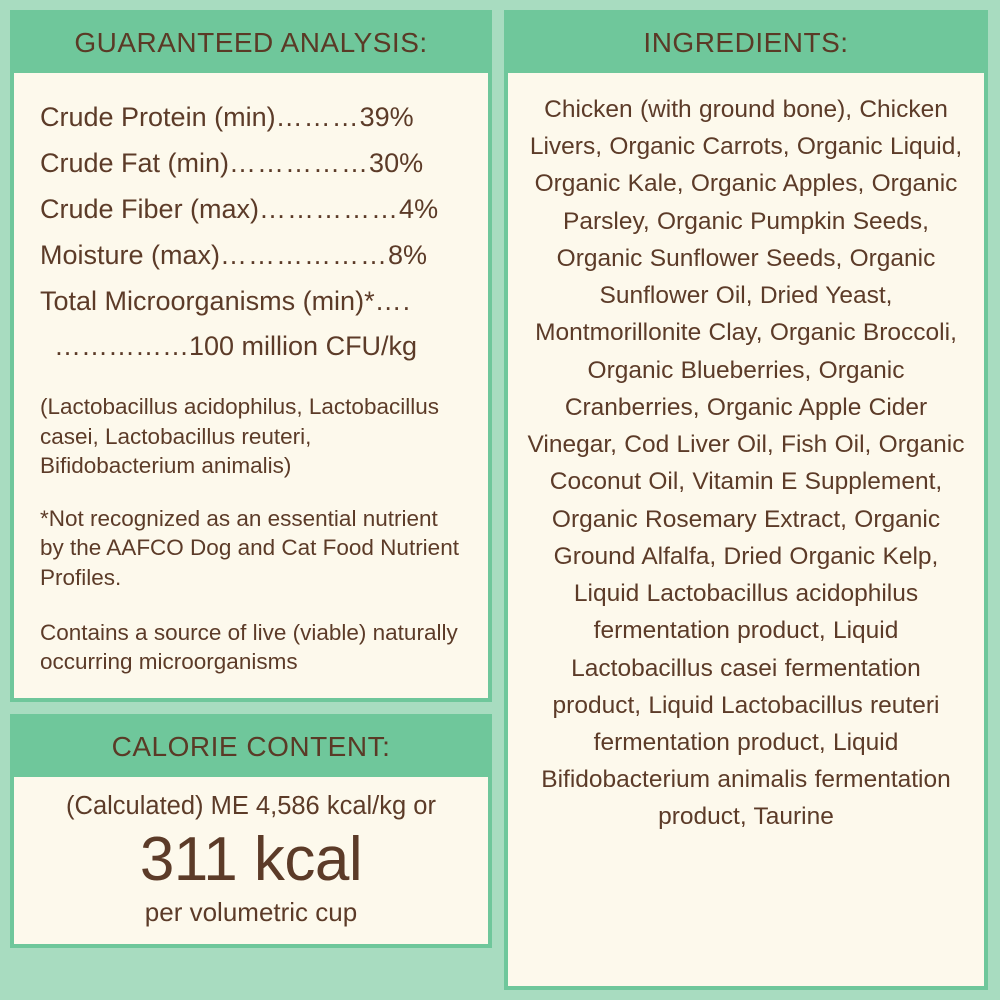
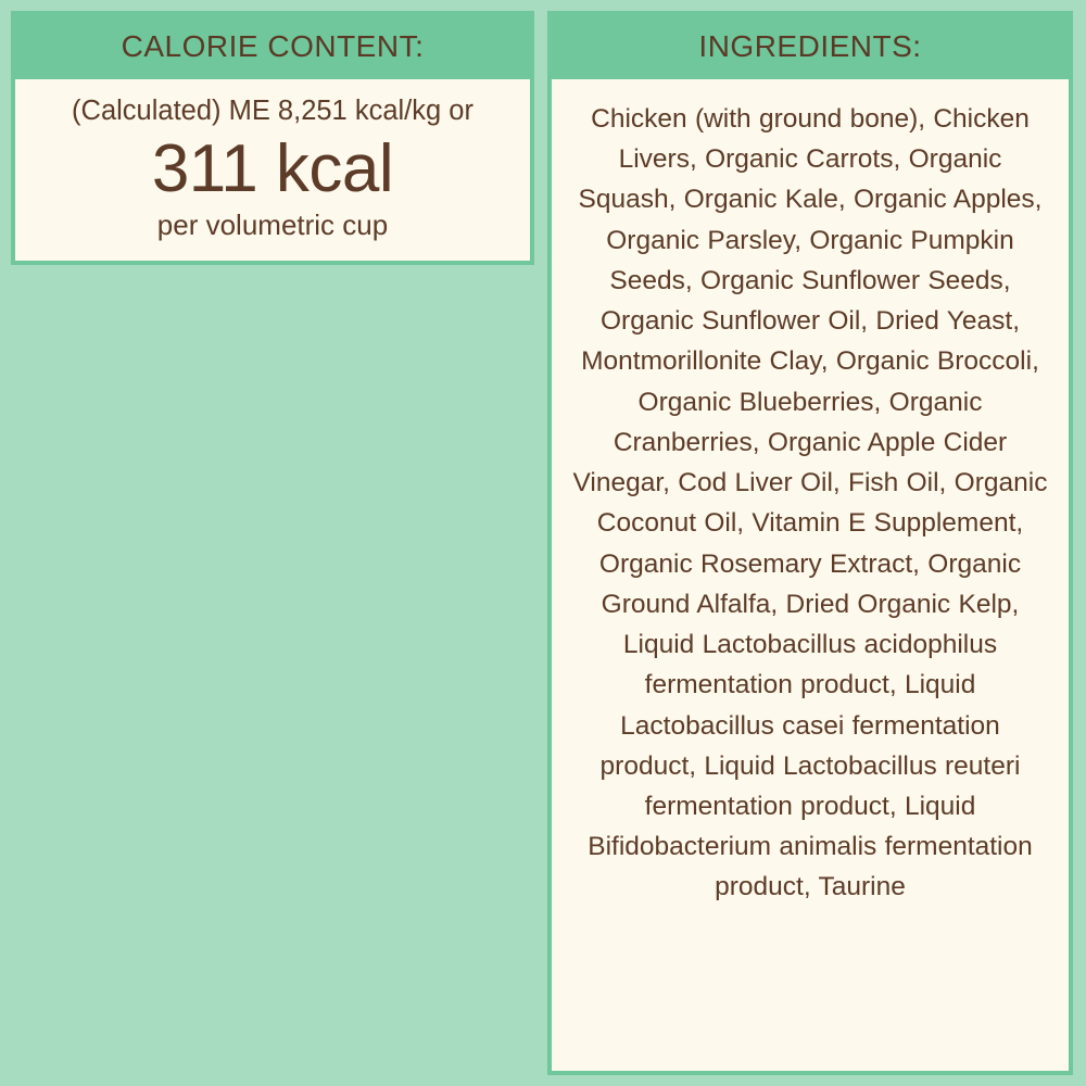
- GUARANTEED ANALYSIS:
- Crude Protein (min)………39%
- Crude Fat (min)……………30%
- Crude Fiber (max)……………4%
- Moisture (max)………………8%
- Total Microorganisms (min)*….
- ……………100 million CFU/kg
- (Lactobacillus acidophilus, Lactobacillus casei, Lactobacillus reuteri, Bifidobacterium animalis)
- *Not recognized as an essential nutrient by the AAFCO Dog and Cat Food Nutrient Profiles.
- Contains a source of live (viable) naturally occurring microorganisms
  CALORIE CONTENT:
- (Calculated) ME 4,586 kcal/kg or
+ (Calculated) ME 8,251 kcal/kg or
  311 kcal
  per volumetric cup
  INGREDIENTS:
- Chicken (with ground bone), Chicken Livers, Organic Carrots, Organic Liquid, Organic Kale, Organic Apples, Organic Parsley, Organic Pumpkin Seeds, Organic Sunflower Seeds, Organic Sunflower Oil, Dried Yeast, Montmorillonite Clay, Organic Broccoli, Organic Blueberries, Organic Cranberries, Organic Apple Cider Vinegar, Cod Liver Oil, Fish Oil, Organic Coconut Oil, Vitamin E Supplement, Organic Rosemary Extract, Organic Ground Alfalfa, Dried Organic Kelp, Liquid Lactobacillus acidophilus fermentation product, Liquid Lactobacillus casei fermentation product, Liquid Lactobacillus reuteri fermentation product, Liquid Bifidobacterium animalis fermentation product, Taurine
+ Chicken (with ground bone), Chicken Livers, Organic Carrots, Organic Squash, Organic Kale, Organic Apples, Organic Parsley, Organic Pumpkin Seeds, Organic Sunflower Seeds, Organic Sunflower Oil, Dried Yeast, Montmorillonite Clay, Organic Broccoli, Organic Blueberries, Organic Cranberries, Organic Apple Cider Vinegar, Cod Liver Oil, Fish Oil, Organic Coconut Oil, Vitamin E Supplement, Organic Rosemary Extract, Organic Ground Alfalfa, Dried Organic Kelp, Liquid Lactobacillus acidophilus fermentation product, Liquid Lactobacillus casei fermentation product, Liquid Lactobacillus reuteri fermentation product, Liquid Bifidobacterium animalis fermentation product, Taurine
